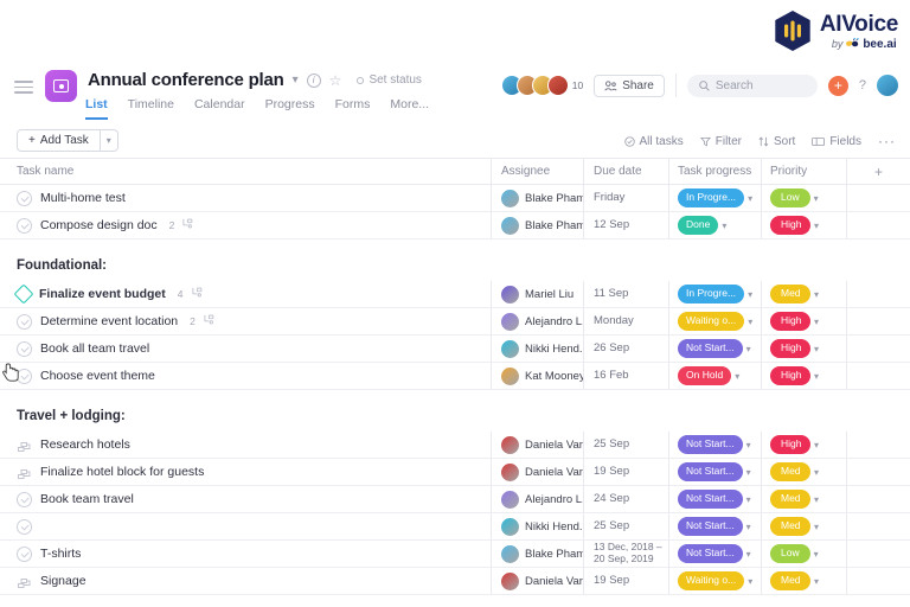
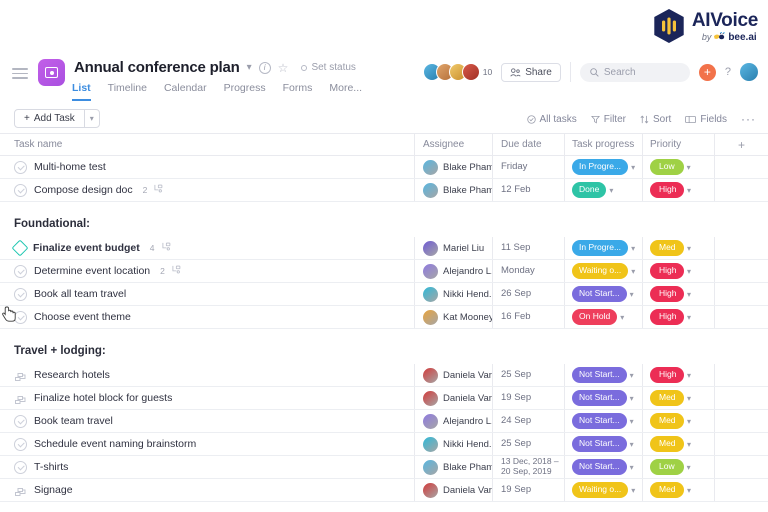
  AIVoice
  by
  bee.ai
  Annual conference plan
  ▾
  i
  ☆
  Set status
  List
  Timeline
  Calendar
  Progress
  Forms
  More...
  10
  Share
  Search
  +
  ?
  +
  Add Task
  ▾
  All tasks
  Filter
  Sort
  Fields
  ···
  Task name
  Assignee
  Due date
  Task progress
  Priority
  +
  Multi-home test
  Blake Pham
  Friday
  In Progre...
  ▾
  Low
  ▾
  Compose design doc
  2
  Blake Pham
- 12 Sep
+ 12 Feb
  Done
  ▾
  High
  ▾
  Foundational:
  Finalize event budget
  4
  Mariel Liu
  11 Sep
  In Progre...
  ▾
  Med
  ▾
  Determine event location
  2
  Alejandro L
  Monday
  Waiting o...
  ▾
  High
  ▾
  Book all team travel
  Nikki Hend.
  26 Sep
  Not Start...
  ▾
  High
  ▾
  Choose event theme
  Kat Mooney
  16 Feb
  On Hold
  ▾
  High
  ▾
  Travel + lodging:
  Research hotels
  Daniela Var
  25 Sep
  Not Start...
  ▾
  High
  ▾
  Finalize hotel block for guests
  Daniela Var
  19 Sep
  Not Start...
  ▾
  Med
  ▾
  Book team travel
  Alejandro L
  24 Sep
  Not Start...
  ▾
  Med
  ▾
+ Schedule event naming brainstorm
  Nikki Hend.
  25 Sep
  Not Start...
  ▾
  Med
  ▾
  T-shirts
  Blake Pham
  13 Dec, 2018 –
  20 Sep, 2019
  Not Start...
  ▾
  Low
  ▾
  Signage
  Daniela Var
  19 Sep
  Waiting o...
  ▾
  Med
  ▾
